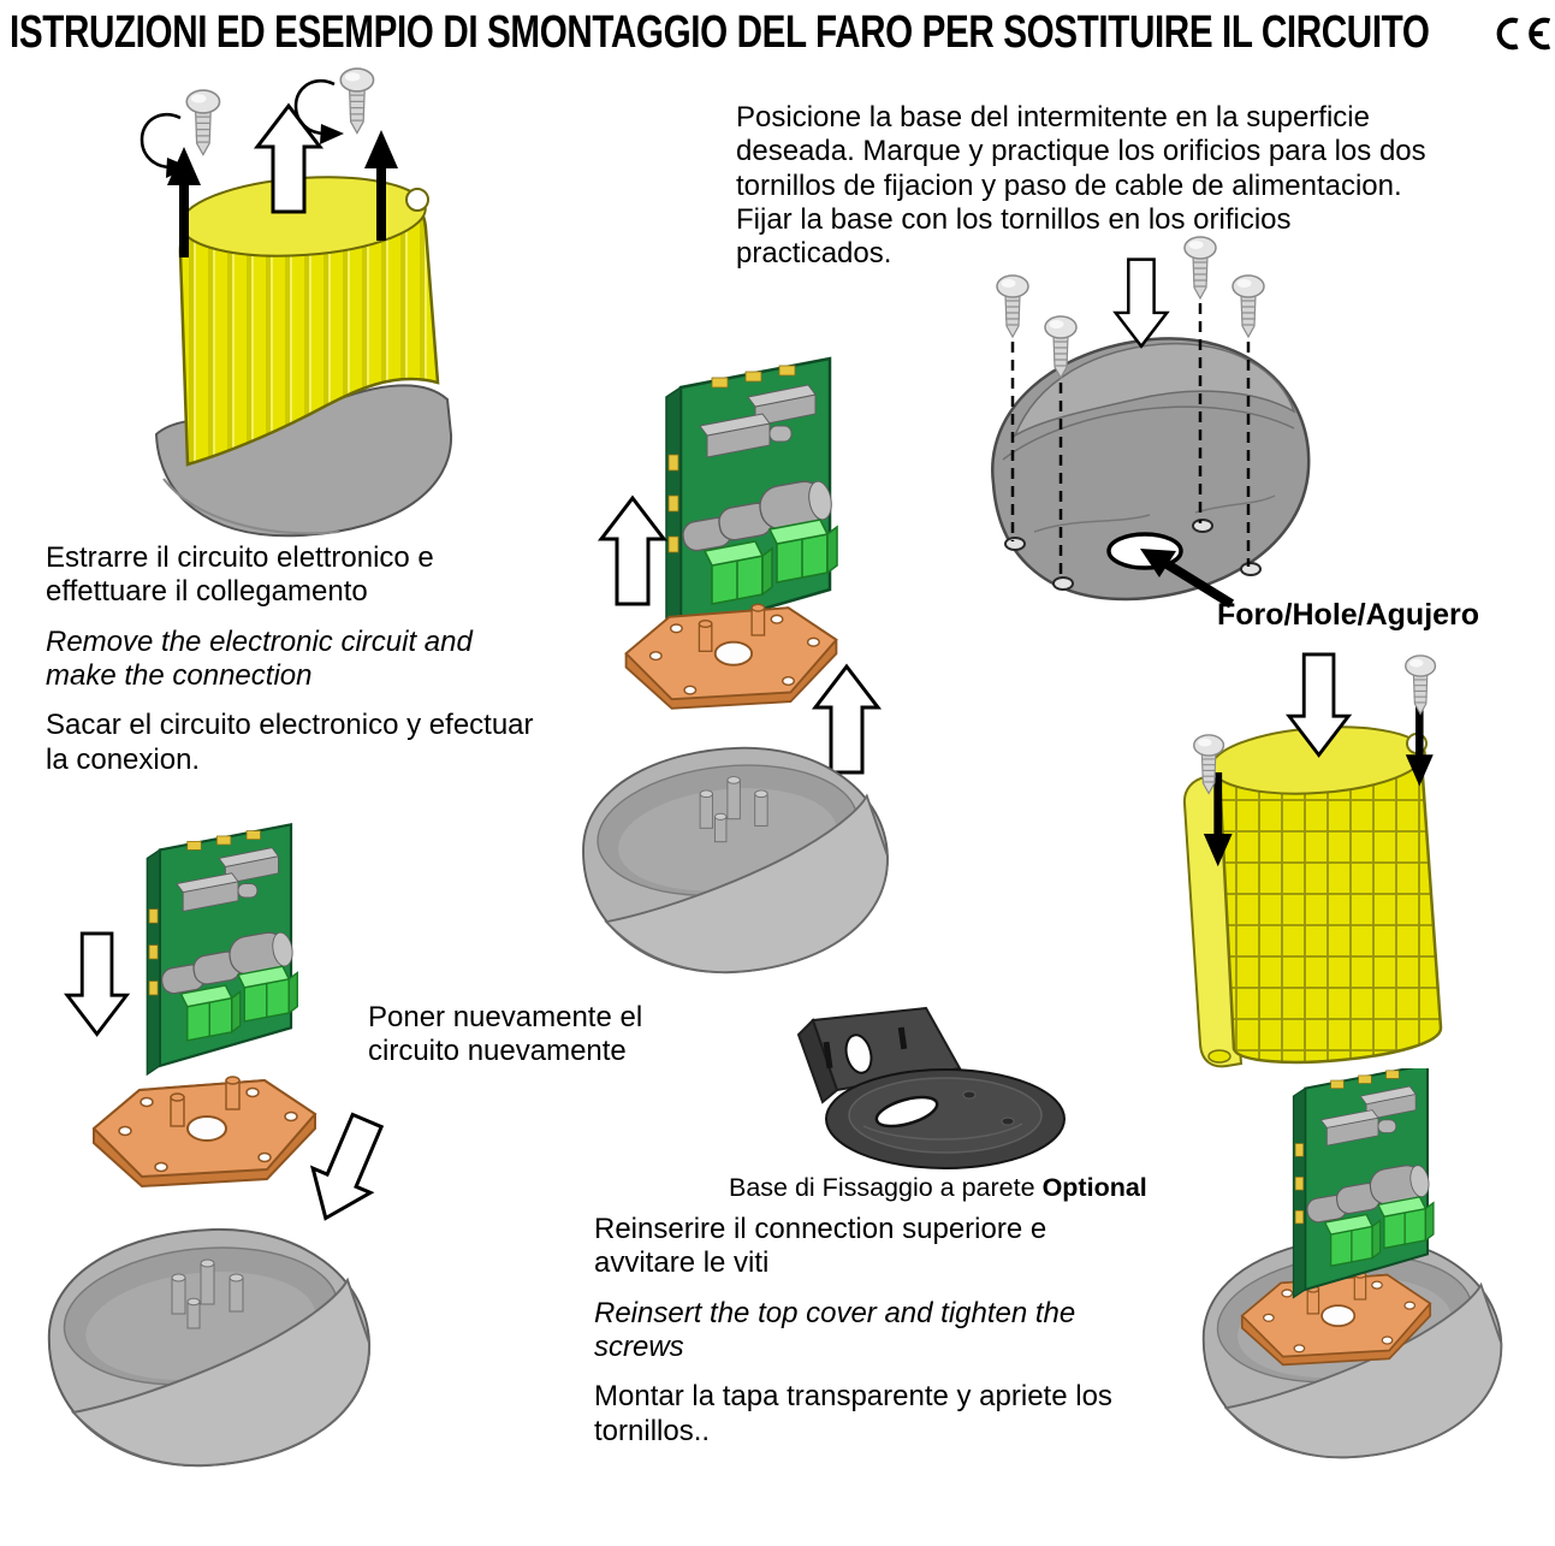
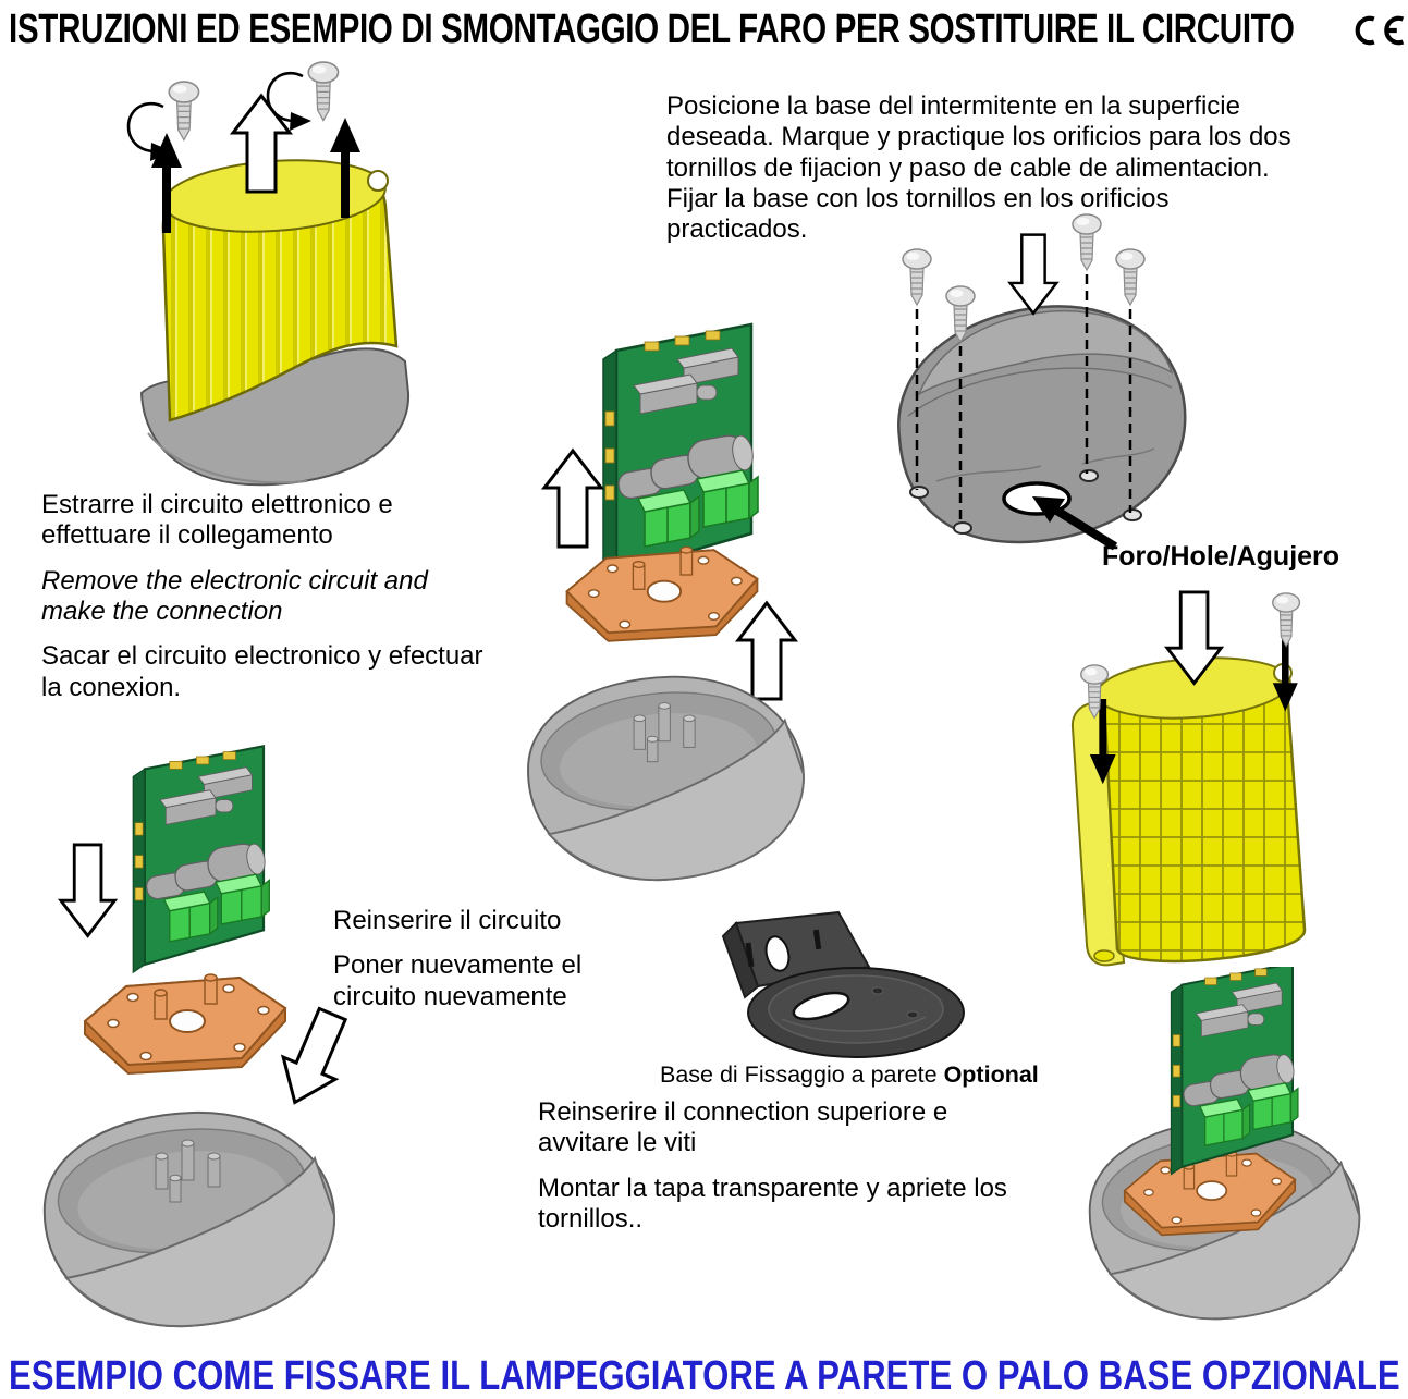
  ISTRUZIONI ED ESEMPIO DI SMONTAGGIO DEL FARO PER SOSTITUIRE IL CIRCUITO
  Posicione la base del intermitente en la superficie deseada. Marque y practique los orificios para los dos tornillos de fijacion y paso de cable de alimentacion. Fijar la base con los tornillos en los orificios practicados.
  Estrarre il circuito elettronico e effettuare il collegamento
  Remove the electronic circuit and make the connection
  Sacar el circuito electronico y efectuar la conexion.
  Foro/Hole/Agujero
+ Reinserire il circuito
  Poner nuevamente el circuito nuevamente
  Base di Fissaggio a parete Optional
  Reinserire il connection superiore e avvitare le viti
- Reinsert the top cover and tighten the screws
  Montar la tapa transparente y apriete los tornillos..
+ ESEMPIO COME FISSARE IL LAMPEGGIATORE A PARETE O PALO BASE OPZIONALE
